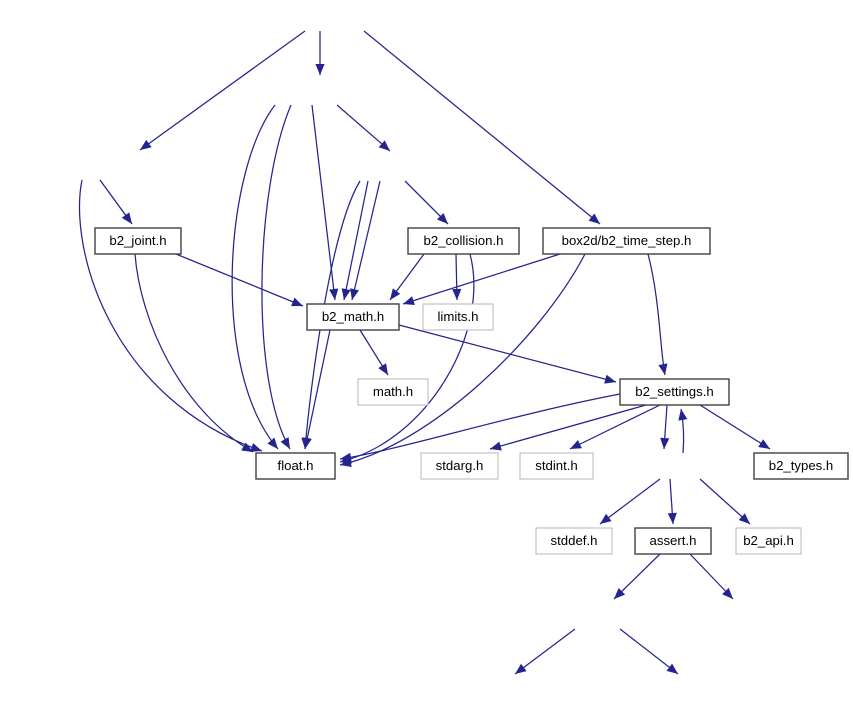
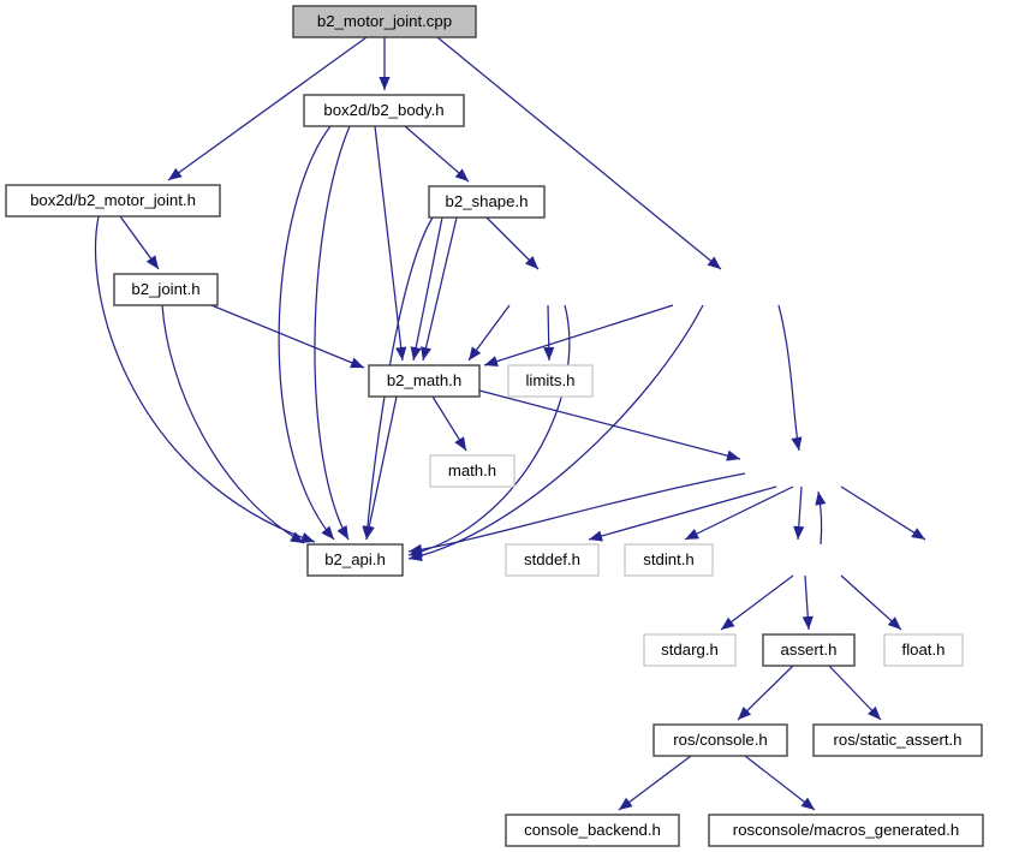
+ b2_motor_joint.cpp
+ box2d/b2_body.h
+ box2d/b2_motor_joint.h
+ b2_shape.h
  b2_joint.h
- b2_collision.h
- box2d/b2_time_step.h
  b2_math.h
  limits.h
  math.h
- b2_settings.h
- float.h
+ b2_api.h
- stdarg.h
+ stddef.h
  stdint.h
- b2_types.h
- stddef.h
+ stdarg.h
  assert.h
- b2_api.h
+ float.h
+ ros/console.h
+ ros/static_assert.h
+ console_backend.h
+ rosconsole/macros_generated.h
